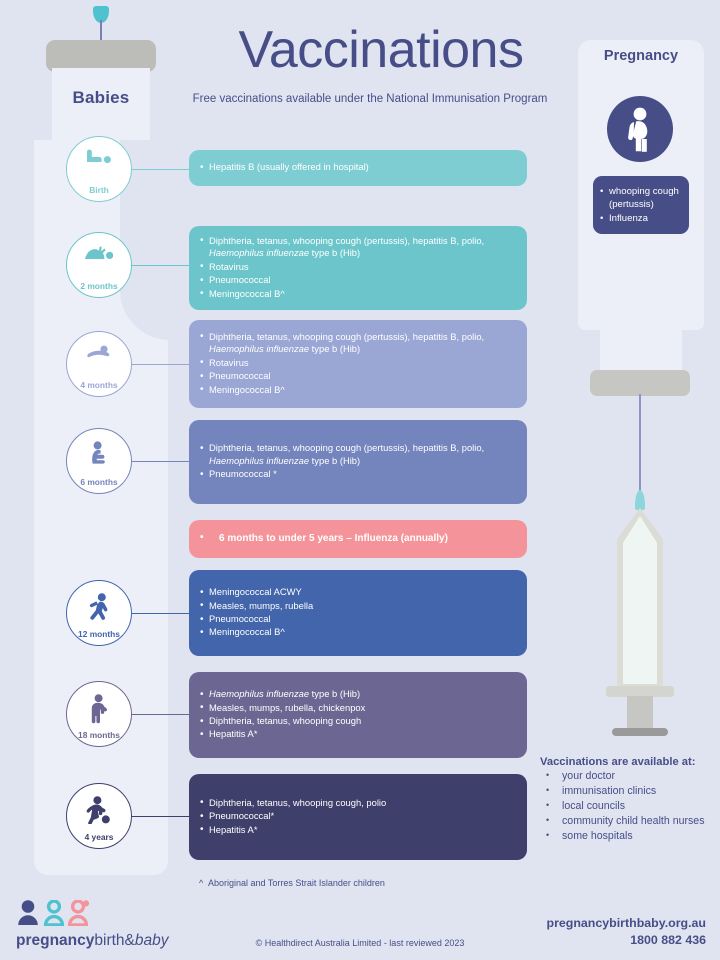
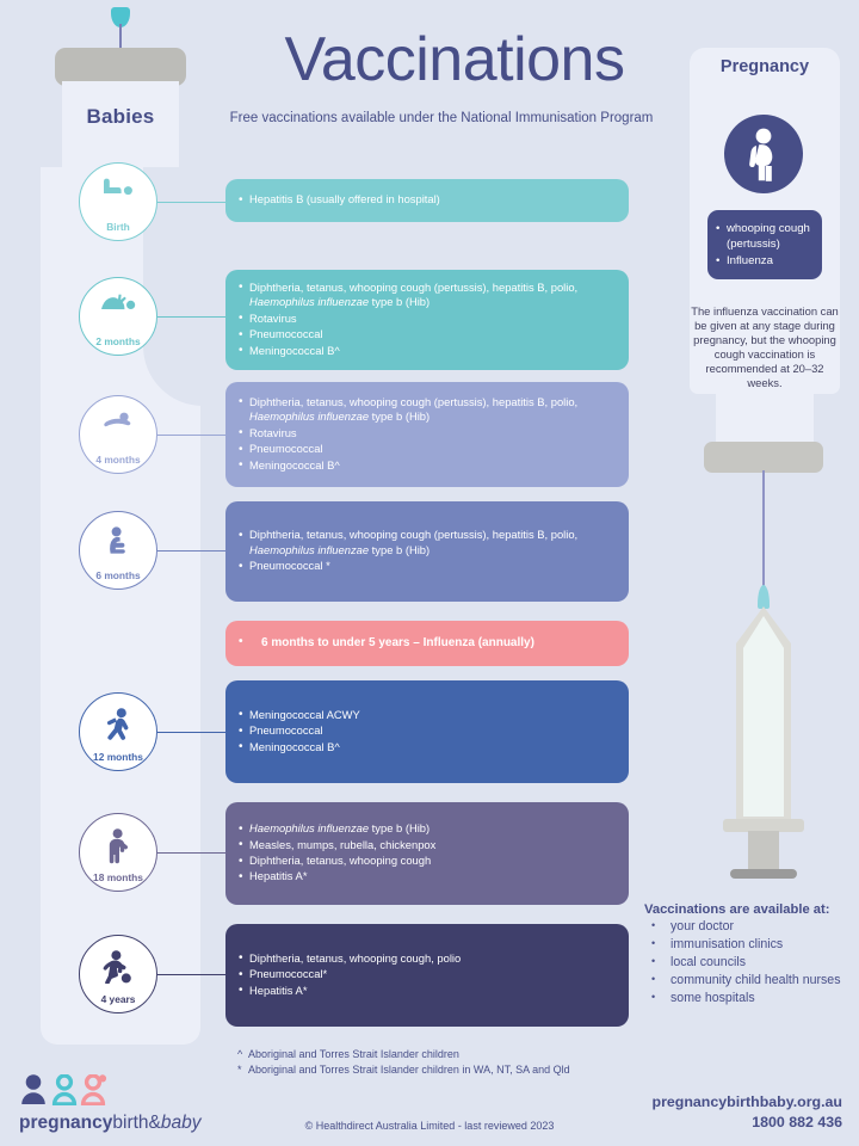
  Babies
  Vaccinations
  Free vaccinations available under the National Immunisation Program
  Birth
  Hepatitis B (usually offered in hospital)
  2 months
  Diphtheria, tetanus, whooping cough (pertussis), hepatitis B, polio, Haemophilus influenzae type b (Hib)
  Rotavirus
  Pneumococcal
  Meningococcal B^
  4 months
  Diphtheria, tetanus, whooping cough (pertussis), hepatitis B, polio, Haemophilus influenzae type b (Hib)
  Rotavirus
  Pneumococcal
  Meningococcal B^
  6 months
  Diphtheria, tetanus, whooping cough (pertussis), hepatitis B, polio, Haemophilus influenzae type b (Hib)
  Pneumococcal *
  12 months
  Meningococcal ACWY
- Measles, mumps, rubella
  Pneumococcal
  Meningococcal B^
  18 months
  Haemophilus influenzae type b (Hib)
  Measles, mumps, rubella, chickenpox
  Diphtheria, tetanus, whooping cough
  Hepatitis A*
  4 years
  Diphtheria, tetanus, whooping cough, polio
  Pneumococcal*
  Hepatitis A*
  6 months to under 5 years – Influenza (annually)
  Pregnancy
  whooping cough (pertussis)
  Influenza
+ The influenza vaccination can be given at any stage during pregnancy, but the whooping cough vaccination is recommended at 20–32 weeks.
  Vaccinations are available at:
  your doctor
  immunisation clinics
  local councils
  community child health nurses
  some hospitals
  ^ Aboriginal and Torres Strait Islander children
+ * Aboriginal and Torres Strait Islander children in WA, NT, SA and Qld
  pregnancybirth&baby
  © Healthdirect Australia Limited - last reviewed 2023
  pregnancybirthbaby.org.au
  1800 882 436
